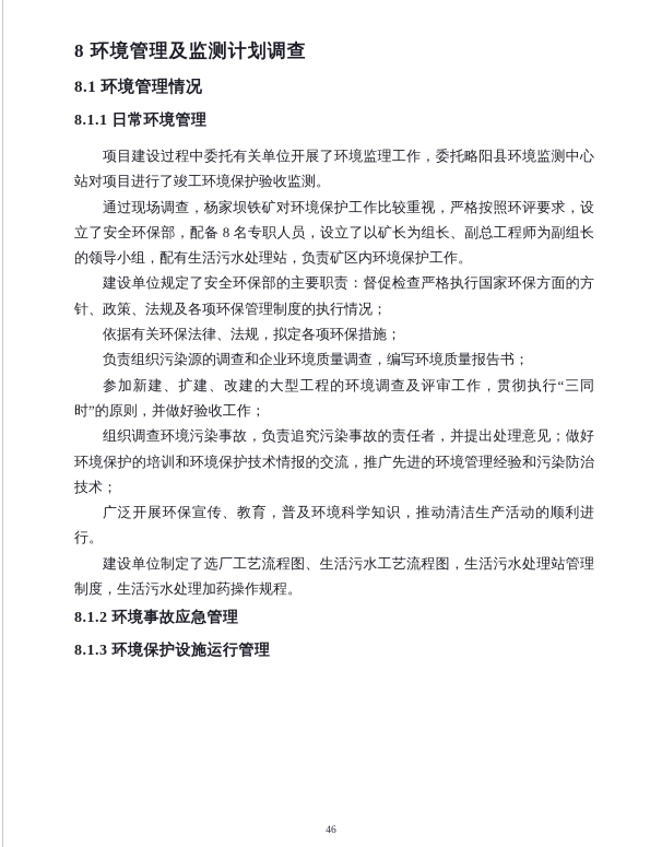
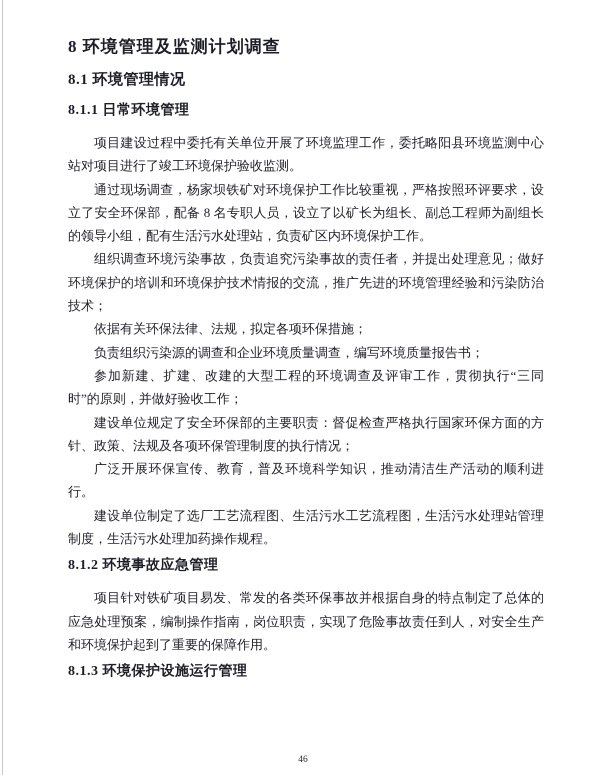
  8 环境管理及监测计划调查
  8.1 环境管理情况
  8.1.1 日常环境管理
  项目建设过程中委托有关单位开展了环境监理工作，委托略阳县环境监测中心站对项目进行了竣工环境保护验收监测。
  通过现场调查，杨家坝铁矿对环境保护工作比较重视，严格按照环评要求，设立了安全环保部，配备 8 名专职人员，设立了以矿长为组长、副总工程师为副组长的领导小组，配有生活污水处理站，负责矿区内环境保护工作。
- 建设单位规定了安全环保部的主要职责：督促检查严格执行国家环保方面的方针、政策、法规及各项环保管理制度的执行情况；
+ 组织调查环境污染事故，负责追究污染事故的责任者，并提出处理意见；做好环境保护的培训和环境保护技术情报的交流，推广先进的环境管理经验和污染防治技术；
  依据有关环保法律、法规，拟定各项环保措施；
  负责组织污染源的调查和企业环境质量调查，编写环境质量报告书；
  参加新建、扩建、改建的大型工程的环境调查及评审工作，贯彻执行“三同时”的原则，并做好验收工作；
- 组织调查环境污染事故，负责追究污染事故的责任者，并提出处理意见；做好环境保护的培训和环境保护技术情报的交流，推广先进的环境管理经验和污染防治技术；
+ 建设单位规定了安全环保部的主要职责：督促检查严格执行国家环保方面的方针、政策、法规及各项环保管理制度的执行情况；
  广泛开展环保宣传、教育，普及环境科学知识，推动清洁生产活动的顺利进行。
  建设单位制定了选厂工艺流程图、生活污水工艺流程图，生活污水处理站管理制度，生活污水处理加药操作规程。
  8.1.2 环境事故应急管理
+ 项目针对铁矿项目易发、常发的各类环保事故并根据自身的特点制定了总体的应急处理预案，编制操作指南，岗位职责，实现了危险事故责任到人，对安全生产和环境保护起到了重要的保障作用。
  8.1.3 环境保护设施运行管理
  46
